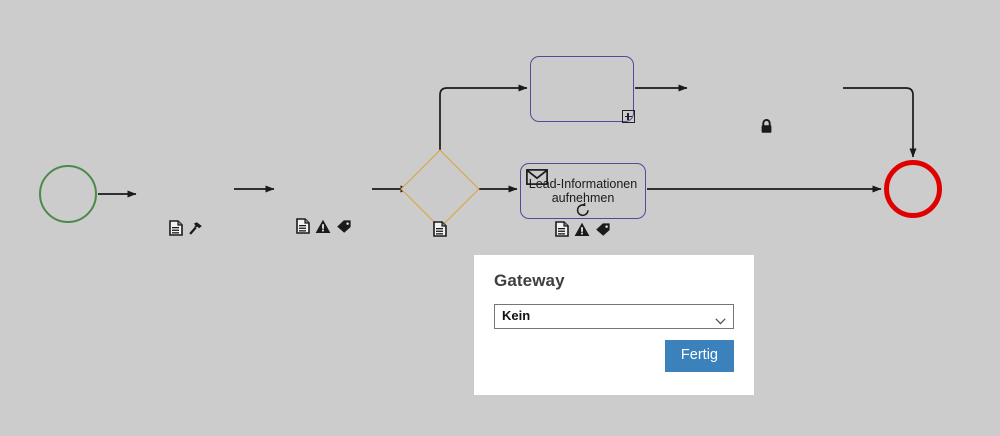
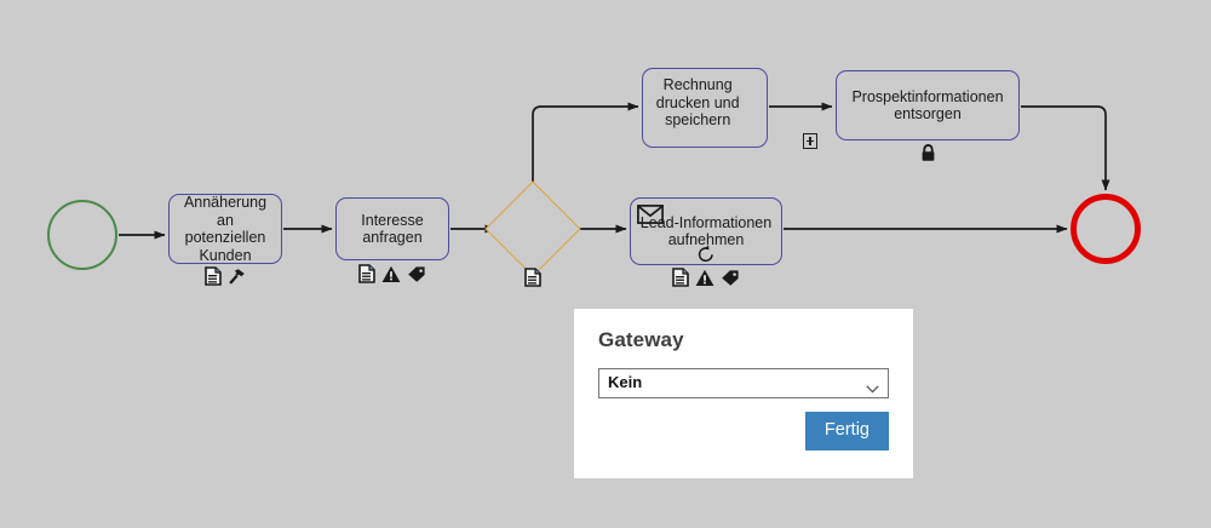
+ Annäherung an potenziellen Kunden
+ Interesse anfragen
+ Rechnung drucken und speichern
+ Prospektinformationen entsorgen
  d-Informationen aufnehmen
  Gateway
  Kein
  Fertig
